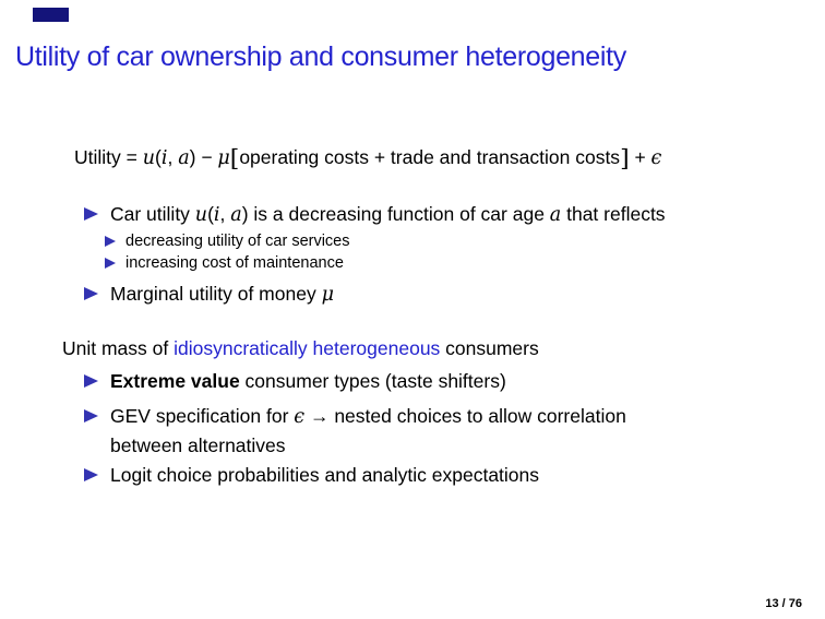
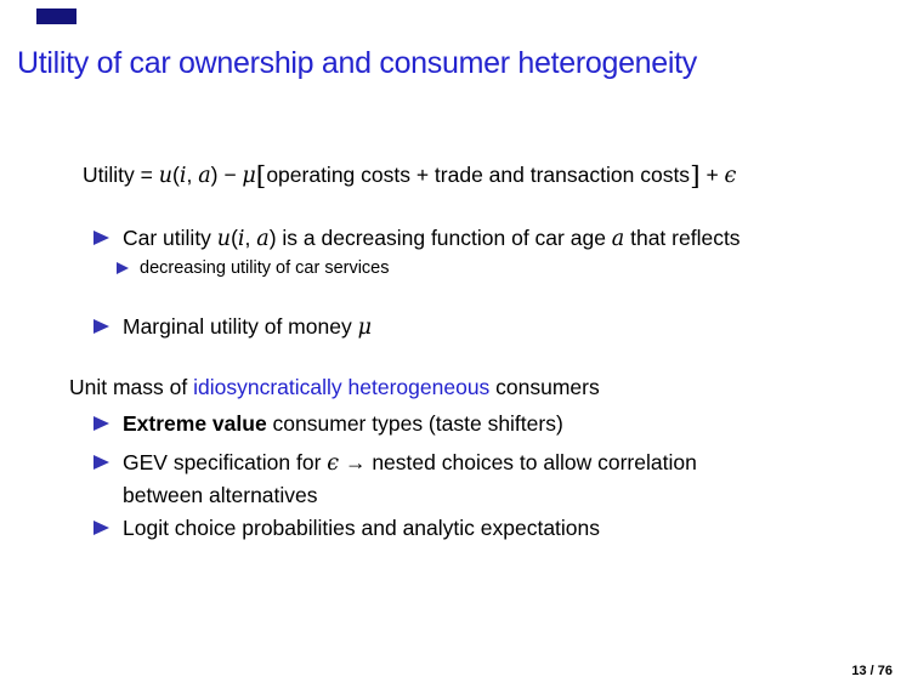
  Utility of car ownership and consumer heterogeneity
  Utility = u(i, a) − μ[operating costs + trade and transaction costs] + ϵ
  Car utility u(i, a) is a decreasing function of car age a that reflects
  decreasing utility of car services
- increasing cost of maintenance
  Marginal utility of money μ
  Unit mass of idiosyncratically heterogeneous consumers
  Extreme value consumer types (taste shifters)
  GEV specification for ϵ → nested choices to allow correlation
  between alternatives
  Logit choice probabilities and analytic expectations
  13 / 76
